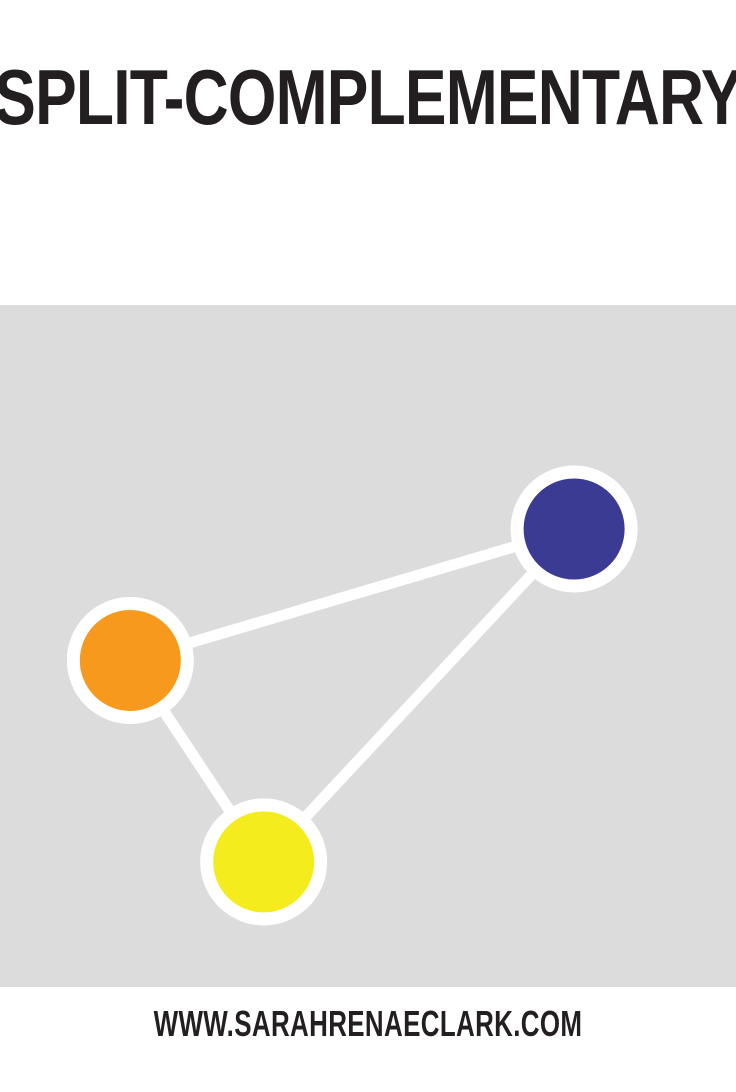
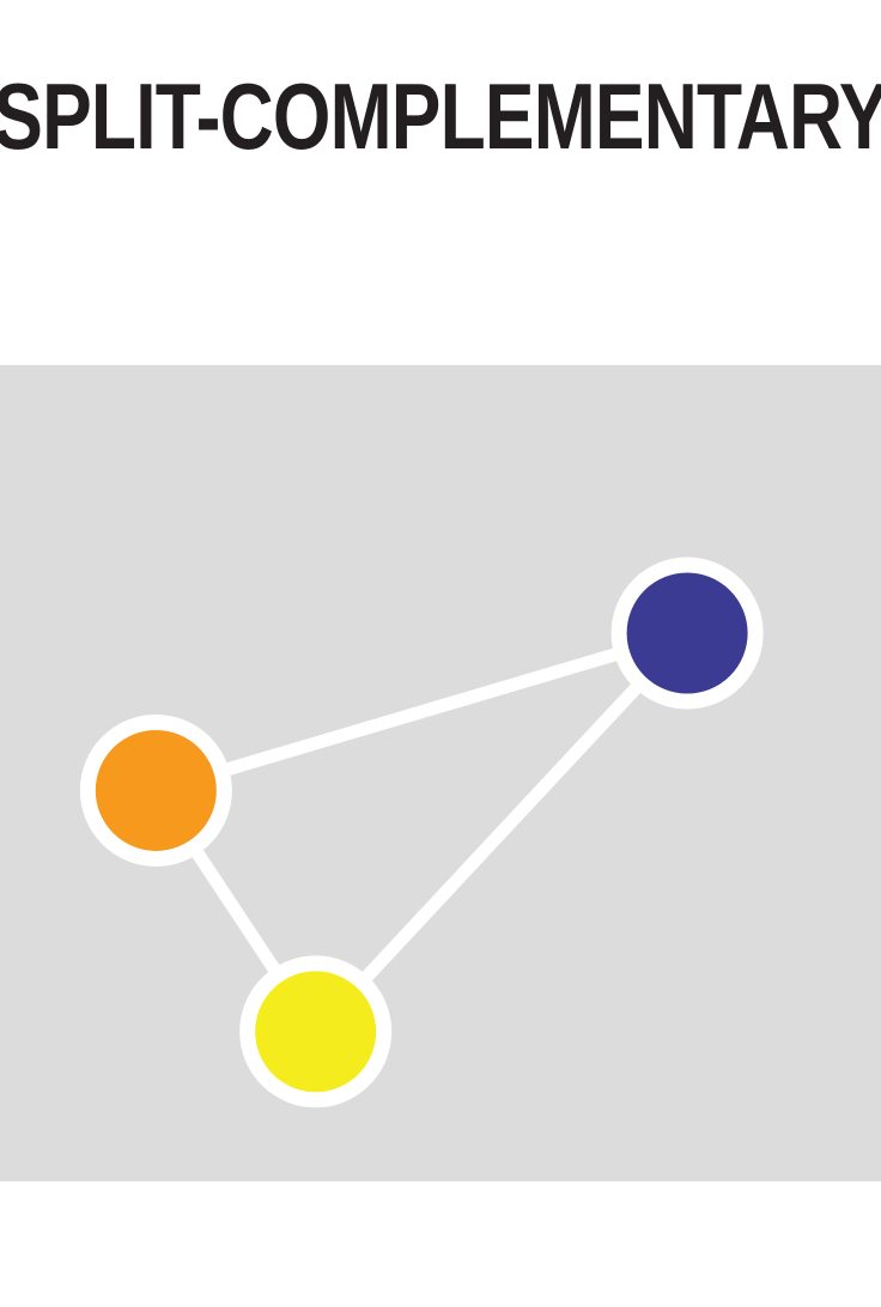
  SPLIT-COMPLEMENTARY
- WWW.SARAHRENAECLARK.COM
